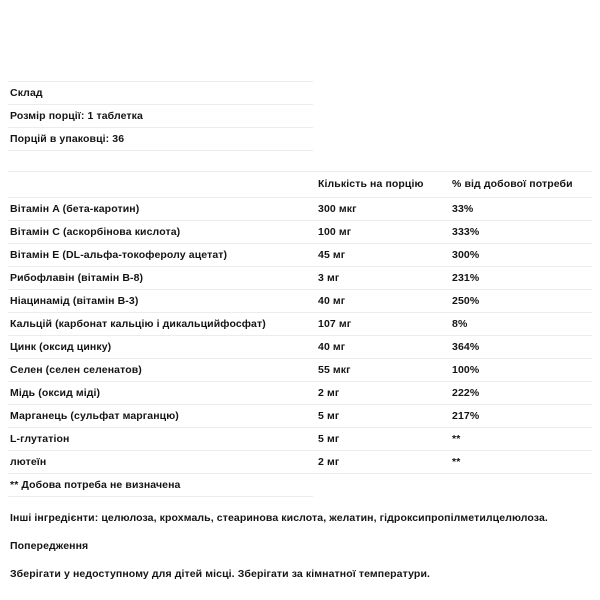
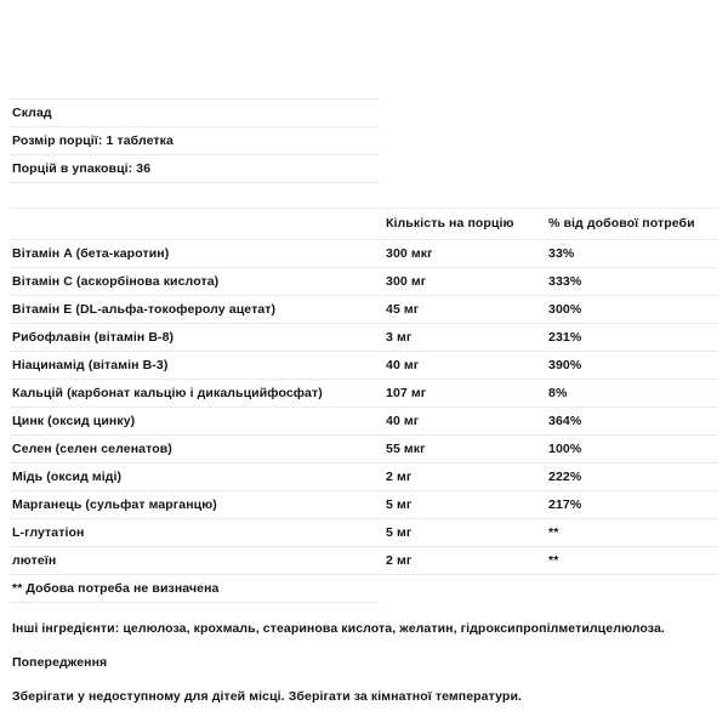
  Склад
  Розмір порції: 1 таблетка
  Порцій в упаковці: 36
  	Кількість на порцію	% від добової потреби
  Вітамін A (бета-каротин)	300 мкг	33%
- Вітамін C (аскорбінова кислота)	100 мг	333%
+ Вітамін C (аскорбінова кислота)	300 мг	333%
  Вітамін E (DL-альфа-токоферолу ацетат)	45 мг	300%
  Рибофлавін (вітамін B-8)	3 мг	231%
- Ніацинамід (вітамін B-3)	40 мг	250%
+ Ніацинамід (вітамін B-3)	40 мг	390%
  Кальцій (карбонат кальцію і дикальцийфосфат)	107 мг	8%
  Цинк (оксид цинку)	40 мг	364%
  Селен (селен селенатов)	55 мкг	100%
  Мідь (оксид міді)	2 мг	222%
  Марганець (сульфат марганцю)	5 мг	217%
  L-глутатіон	5 мг	**
  лютеїн	2 мг	**
  ** Добова потреба не визначена
  Інші інгредієнти: целюлоза, крохмаль, стеаринова кислота, желатин, гідроксипропілметилцелюлоза.
  Попередження
  Зберігати у недоступному для дітей місці. Зберігати за кімнатної температури.
